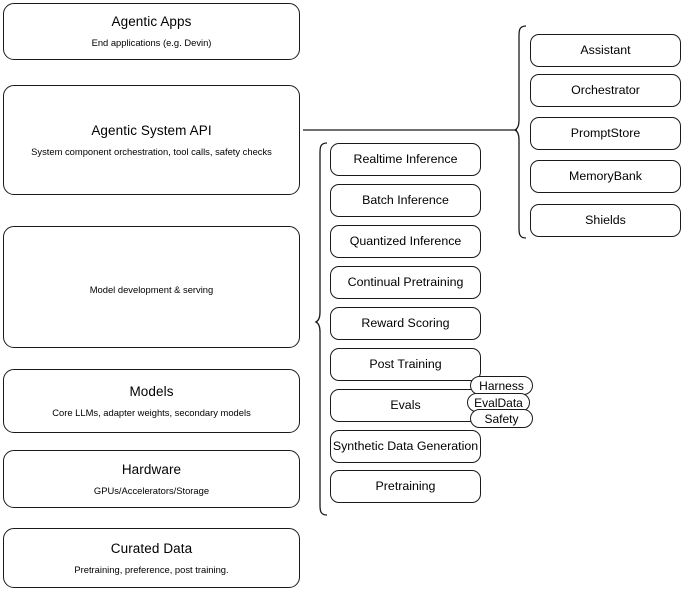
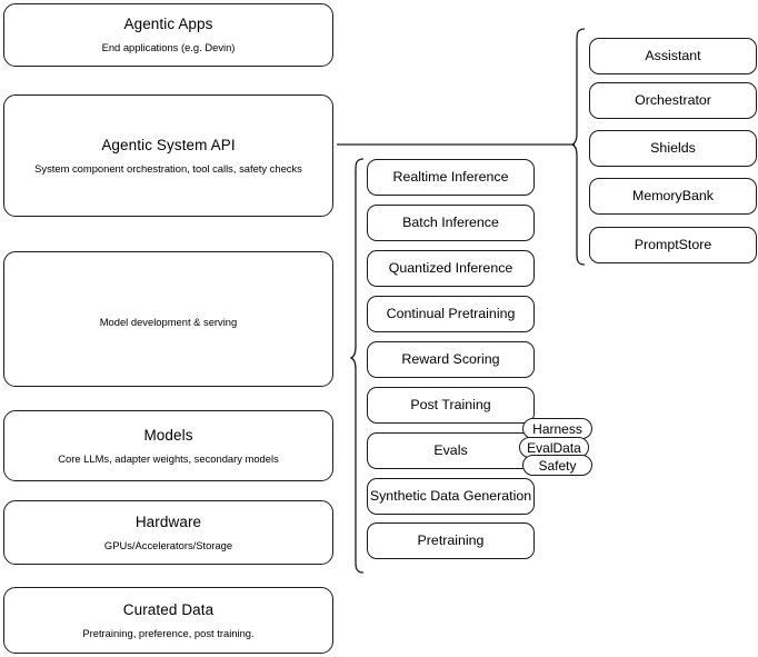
  Agentic Apps
  End applications (e.g. Devin)
  Agentic System API
  System component orchestration, tool calls, safety checks
  Model development & serving
  Models
  Core LLMs, adapter weights, secondary models
  Hardware
  GPUs/Accelerators/Storage
  Curated Data
  Pretraining, preference, post training.
  Realtime Inference
  Batch Inference
  Quantized Inference
  Continual Pretraining
  Reward Scoring
  Post Training
  Evals
  Synthetic Data Generation
  Pretraining
  Harness
  EvalData
  Safety
  Assistant
  Orchestrator
- PromptStore
+ Shields
  MemoryBank
- Shields
+ PromptStore
